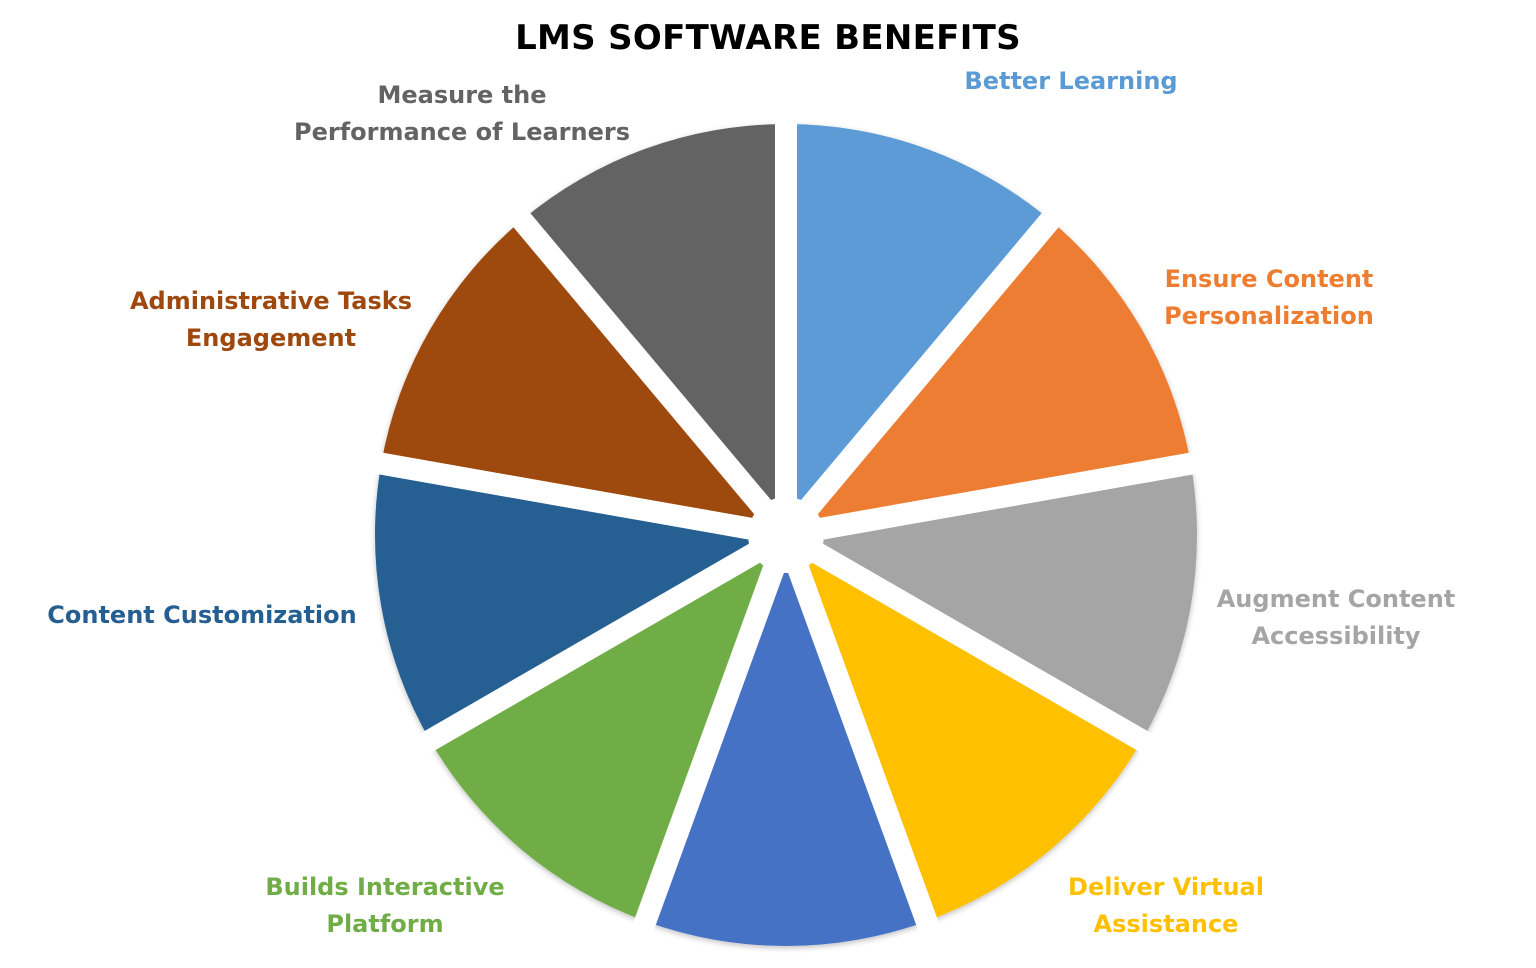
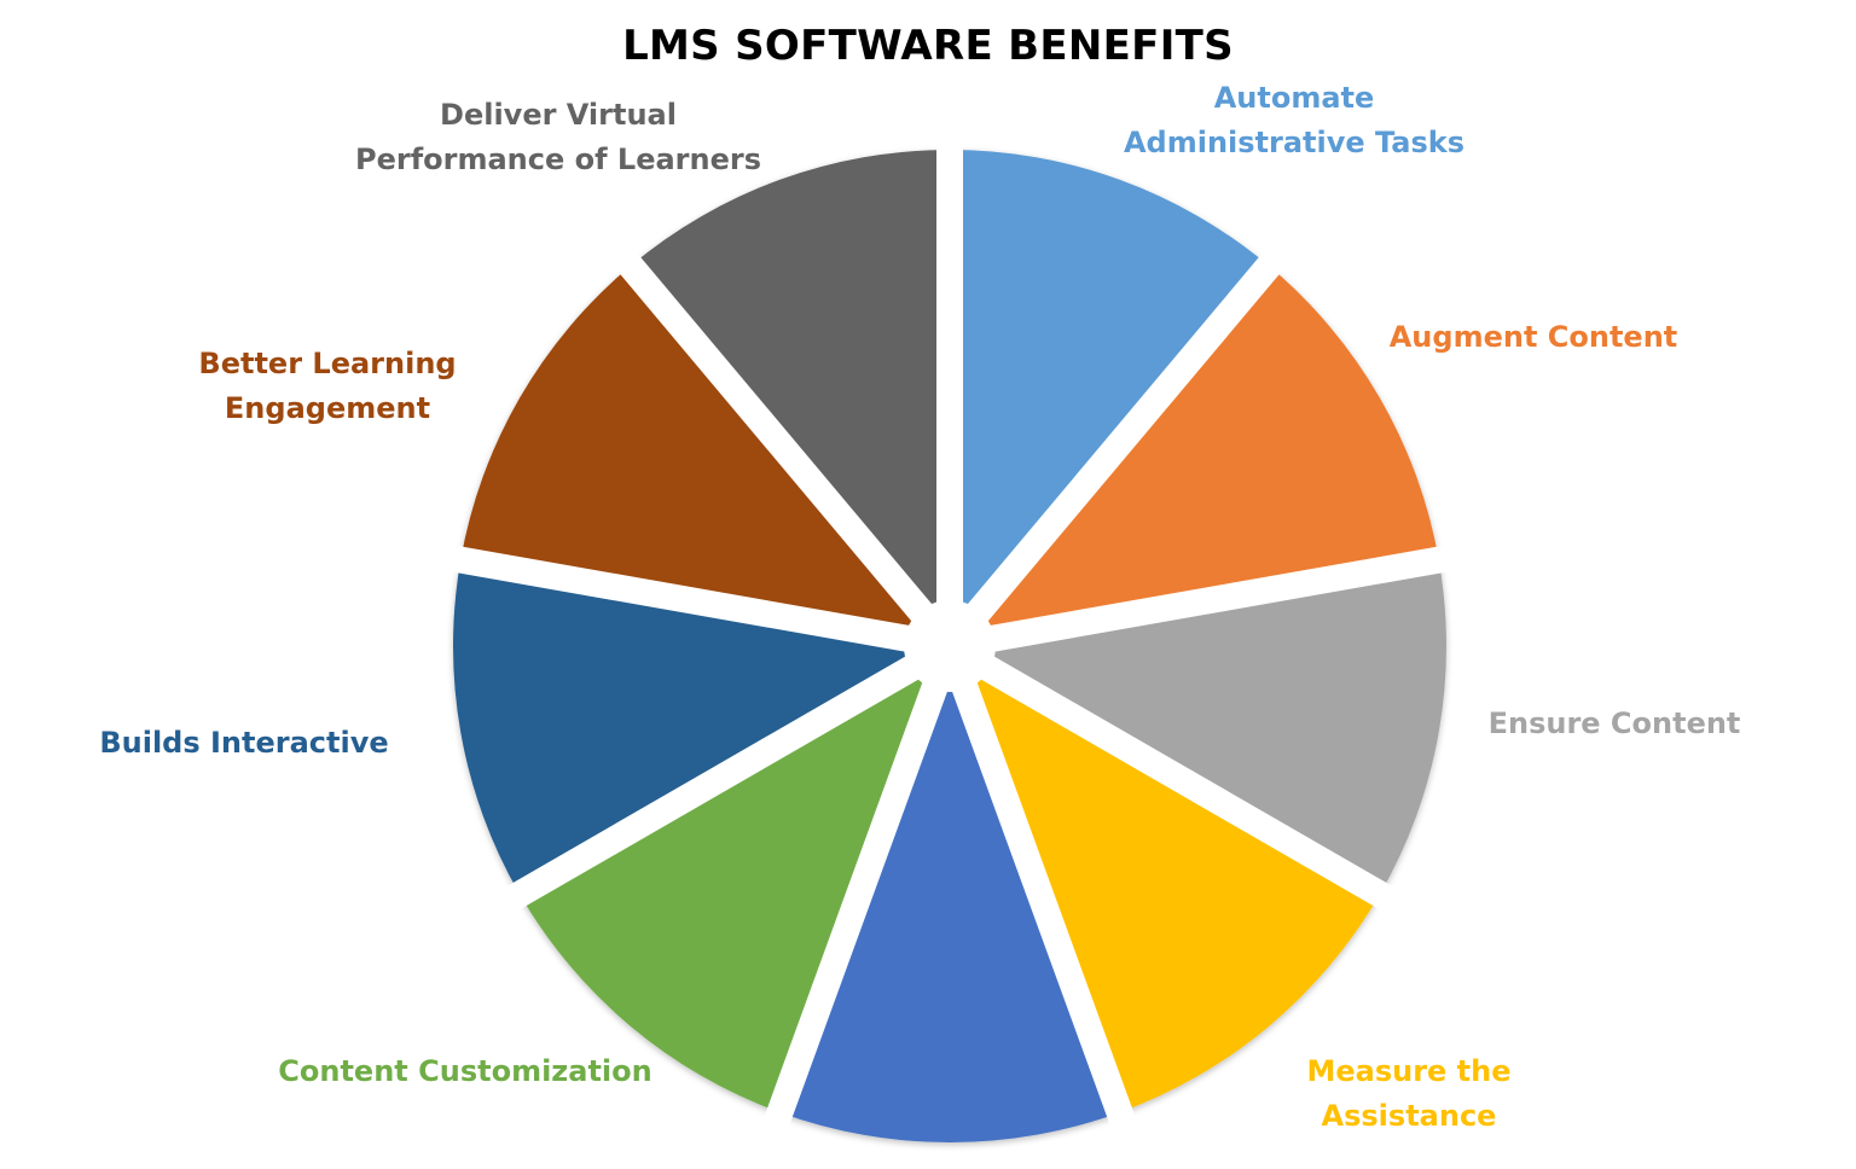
  LMS SOFTWARE BENEFITS
+ Automate
- Better Learning
+ Administrative Tasks
- Ensure Content
+ Augment Content
- Personalization
- Augment Content
+ Ensure Content
- Accessibility
- Deliver Virtual
+ Measure the
  Assistance
- Builds Interactive
+ Content Customization
- Platform
- Content Customization
+ Builds Interactive
- Administrative Tasks
+ Better Learning
  Engagement
- Measure the
+ Deliver Virtual
  Performance of Learners
